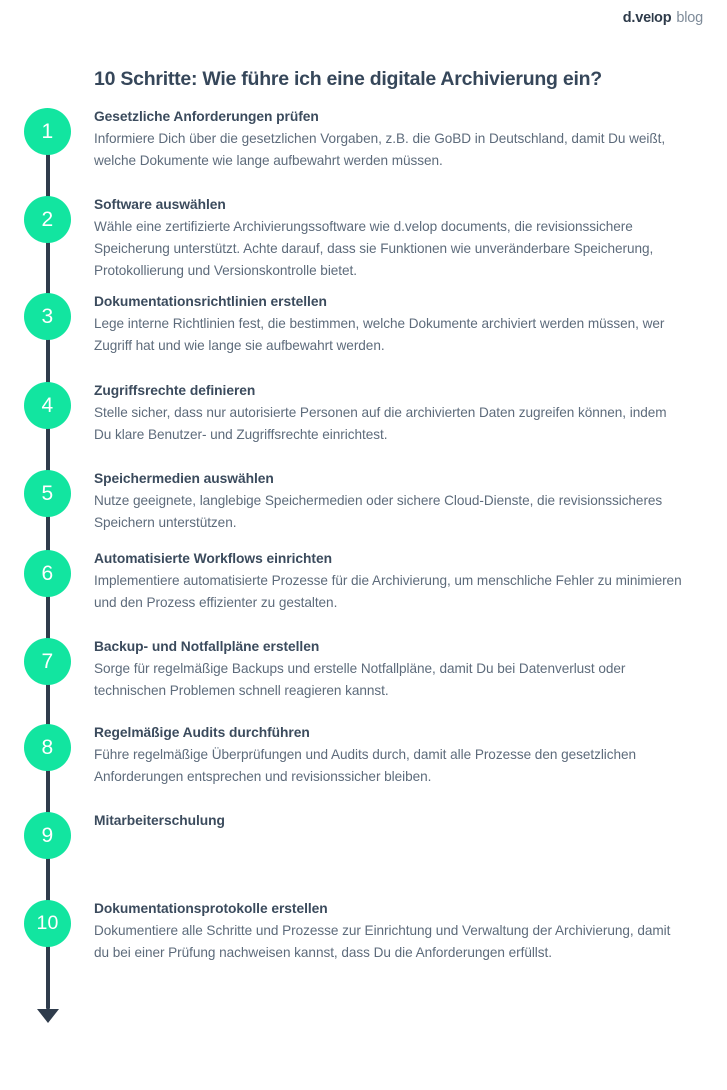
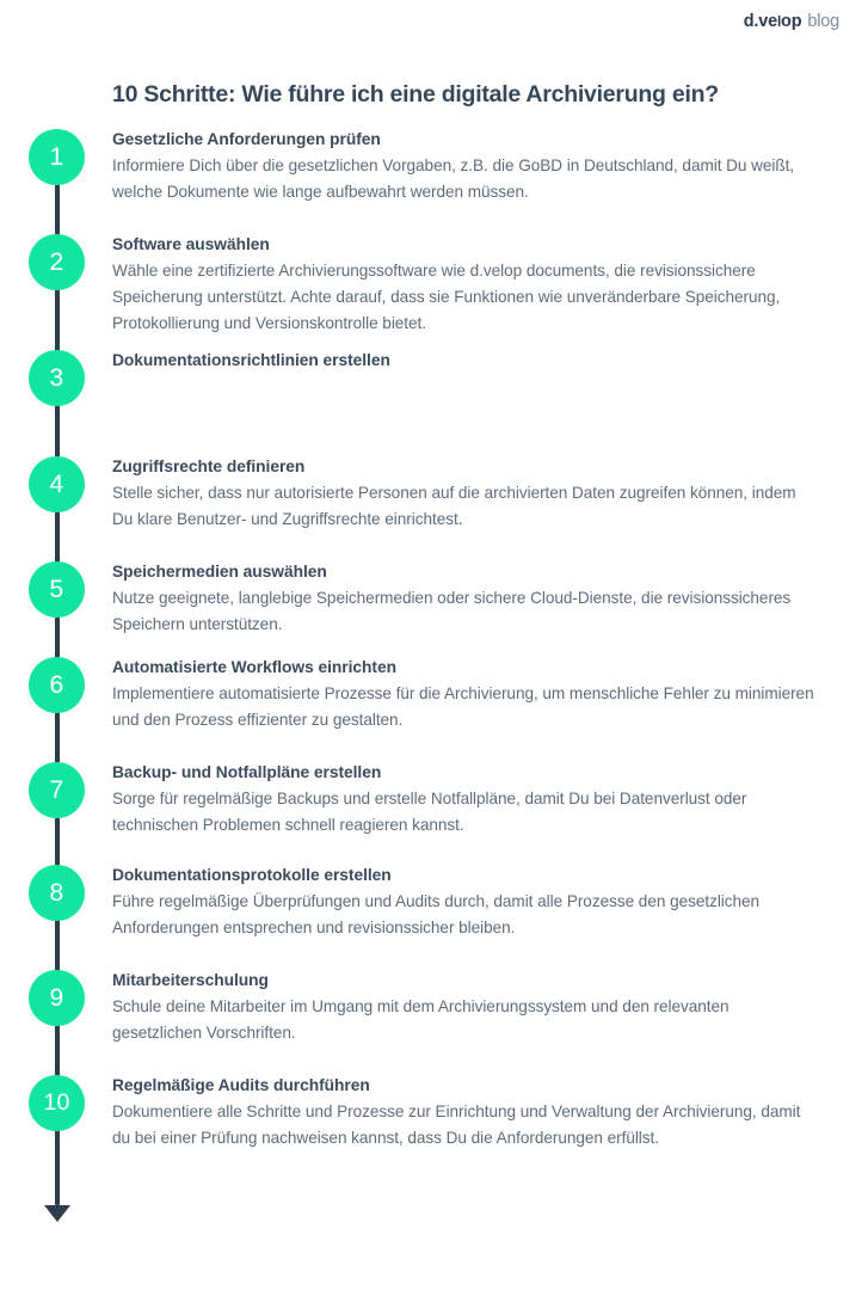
  d.velop
  blog
  10 Schritte: Wie führe ich eine digitale Archivierung ein?
  1
  Gesetzliche Anforderungen prüfen
  Informiere Dich über die gesetzlichen Vorgaben, z.B. die GoBD in Deutschland, damit Du weißt, welche Dokumente wie lange aufbewahrt werden müssen.
  2
  Software auswählen
  Wähle eine zertifizierte Archivierungssoftware wie d.velop documents, die revisionssichere Speicherung unterstützt. Achte darauf, dass sie Funktionen wie unveränderbare Speicherung, Protokollierung und Versionskontrolle bietet.
  3
  Dokumentationsrichtlinien erstellen
- Lege interne Richtlinien fest, die bestimmen, welche Dokumente archiviert werden müssen, wer Zugriff hat und wie lange sie aufbewahrt werden.
  4
  Zugriffsrechte definieren
  Stelle sicher, dass nur autorisierte Personen auf die archivierten Daten zugreifen können, indem Du klare Benutzer- und Zugriffsrechte einrichtest.
  5
  Speichermedien auswählen
  Nutze geeignete, langlebige Speichermedien oder sichere Cloud-Dienste, die revisionssicheres Speichern unterstützen.
  6
  Automatisierte Workflows einrichten
  Implementiere automatisierte Prozesse für die Archivierung, um menschliche Fehler zu minimieren und den Prozess effizienter zu gestalten.
  7
  Backup- und Notfallpläne erstellen
  Sorge für regelmäßige Backups und erstelle Notfallpläne, damit Du bei Datenverlust oder technischen Problemen schnell reagieren kannst.
  8
- Regelmäßige Audits durchführen
+ Dokumentationsprotokolle erstellen
  Führe regelmäßige Überprüfungen und Audits durch, damit alle Prozesse den gesetzlichen Anforderungen entsprechen und revisionssicher bleiben.
  9
  Mitarbeiterschulung
+ Schule deine Mitarbeiter im Umgang mit dem Archivierungssystem und den relevanten gesetzlichen Vorschriften.
  10
- Dokumentationsprotokolle erstellen
+ Regelmäßige Audits durchführen
  Dokumentiere alle Schritte und Prozesse zur Einrichtung und Verwaltung der Archivierung, damit du bei einer Prüfung nachweisen kannst, dass Du die Anforderungen erfüllst.
